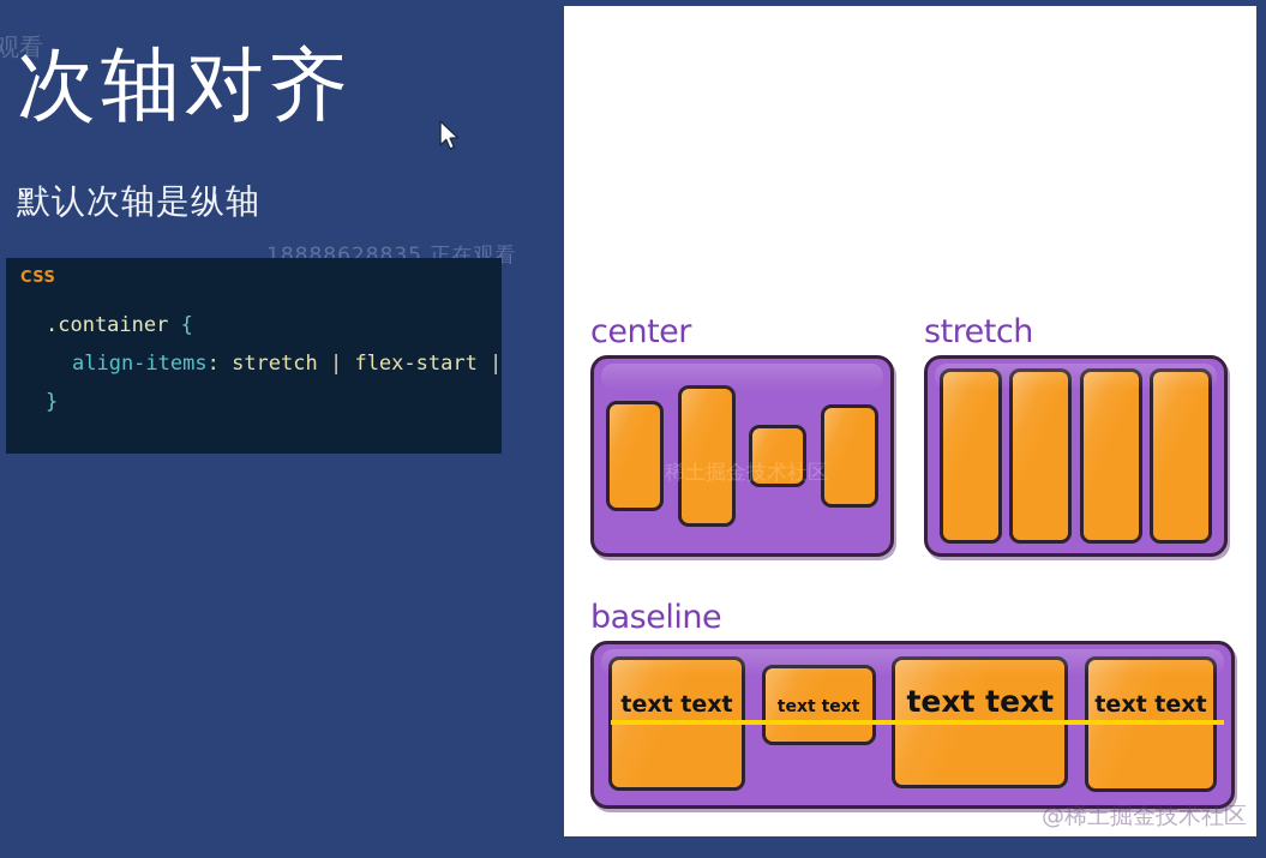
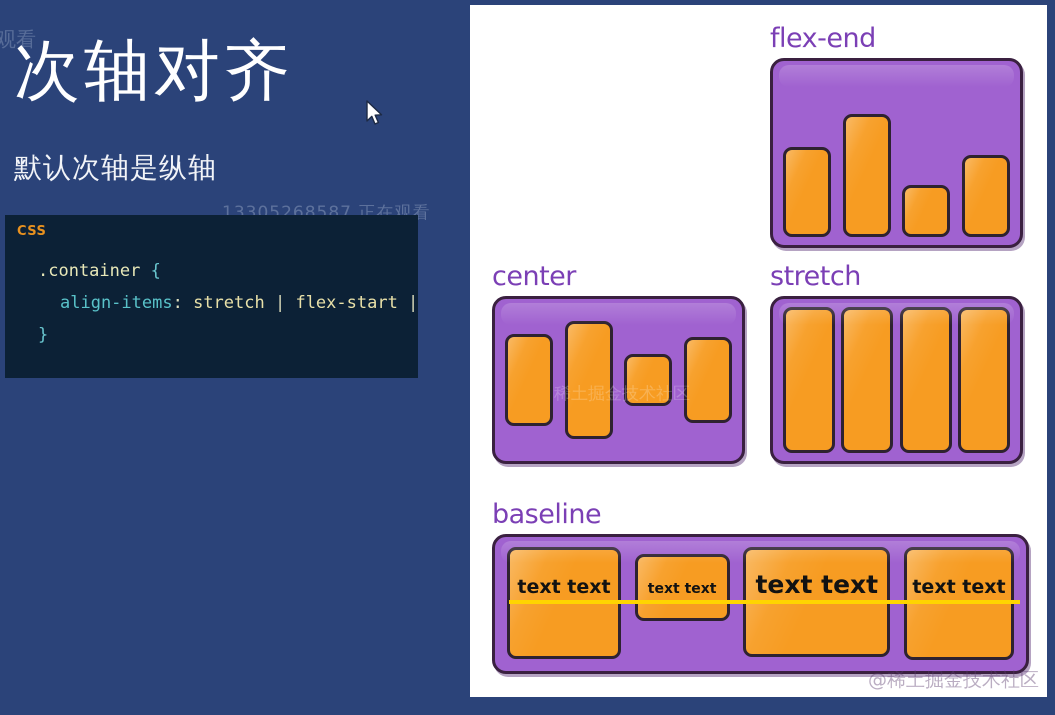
  观看
  次轴对齐
  默认次轴是纵轴
- 18888628835 正在观看
+ 13305268587 正在观看
  CSS
  .container {
  align-items: stretch | flex-start |
  }
+ flex-end
  center
  稀土掘金技术社区
  stretch
  baseline
  text text
  text text
  text text
  text text
  @稀土掘金技术社区
